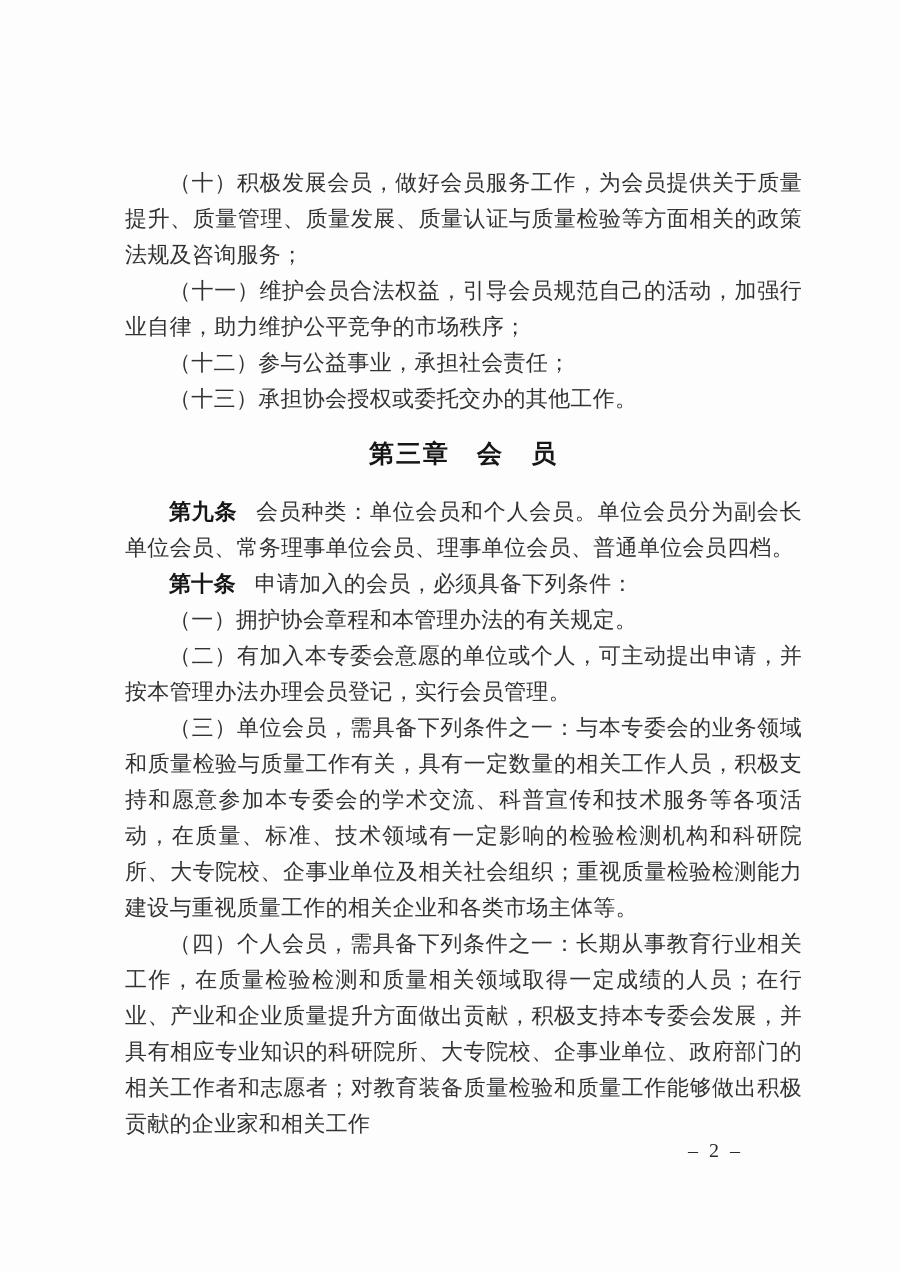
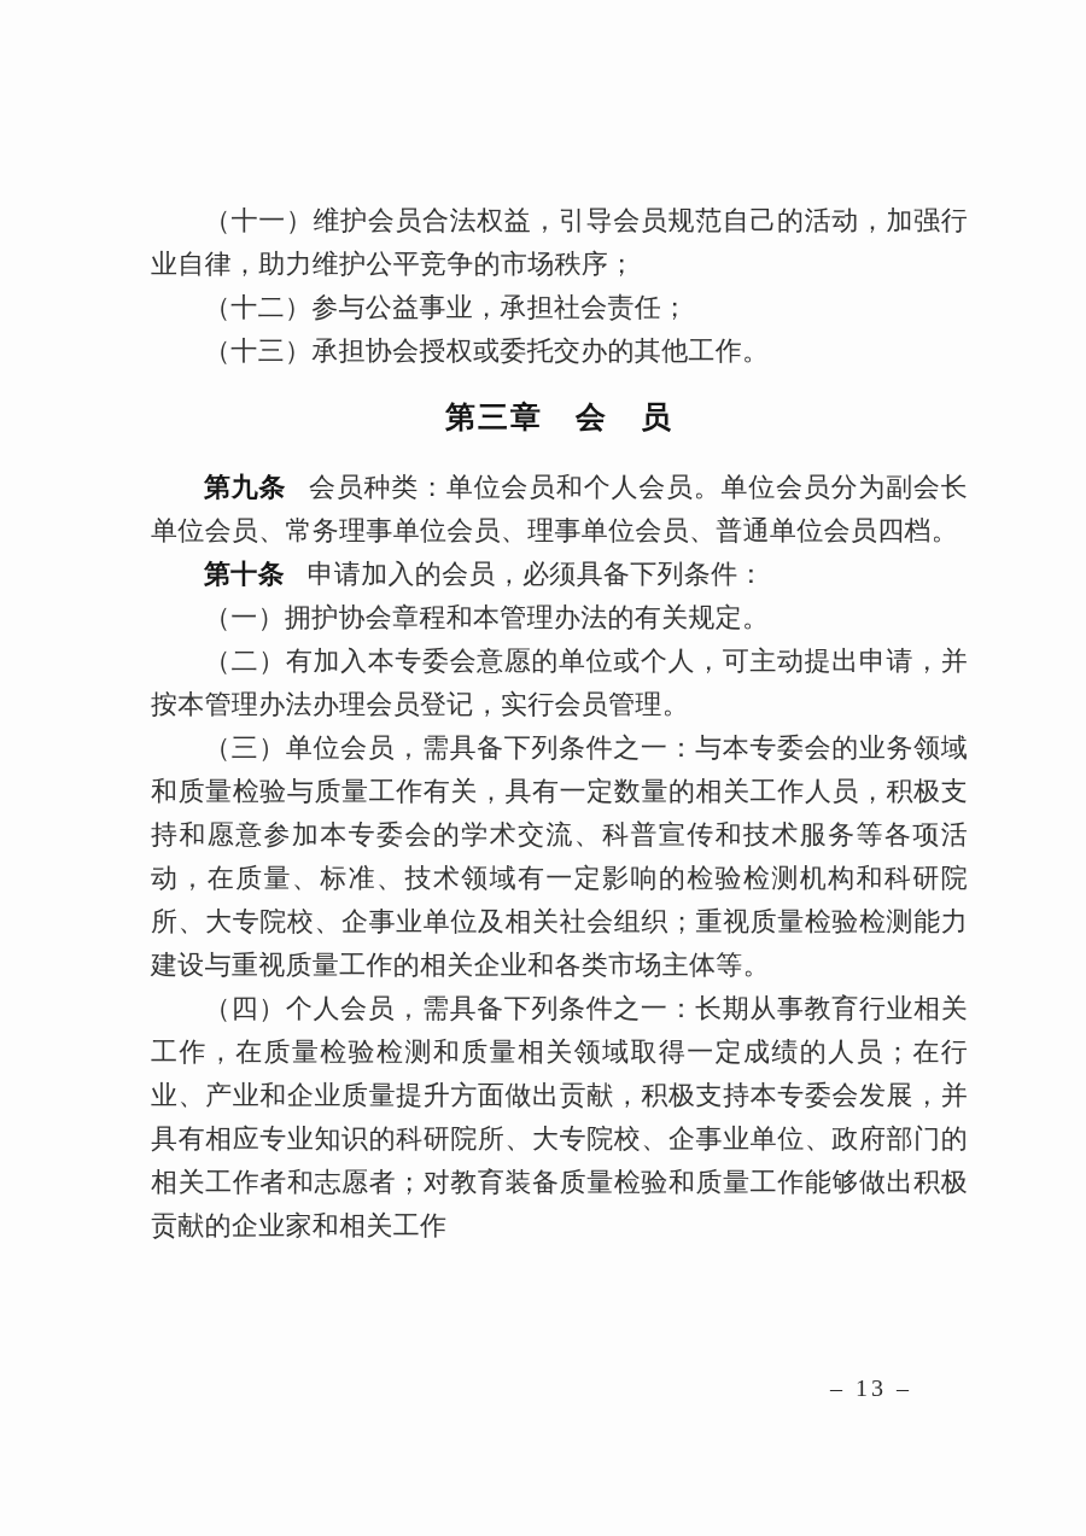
- （十）积极发展会员，做好会员服务工作，为会员提供关于质量提升、质量管理、质量发展、质量认证与质量检验等方面相关的政策法规及咨询服务；
  （十一）维护会员合法权益，引导会员规范自己的活动，加强行业自律，助力维护公平竞争的市场秩序；
  （十二）参与公益事业，承担社会责任；
  （十三）承担协会授权或委托交办的其他工作。
  第三章 会 员
  第九条 会员种类：单位会员和个人会员。单位会员分为副会长单位会员、常务理事单位会员、理事单位会员、普通单位会员四档。
  第十条 申请加入的会员，必须具备下列条件：
  （一）拥护协会章程和本管理办法的有关规定。
  （二）有加入本专委会意愿的单位或个人，可主动提出申请，并按本管理办法办理会员登记，实行会员管理。
  （三）单位会员，需具备下列条件之一：与本专委会的业务领域和质量检验与质量工作有关，具有一定数量的相关工作人员，积极支持和愿意参加本专委会的学术交流、科普宣传和技术服务等各项活动，在质量、标准、技术领域有一定影响的检验检测机构和科研院所、大专院校、企事业单位及相关社会组织；重视质量检验检测能力建设与重视质量工作的相关企业和各类市场主体等。
  （四）个人会员，需具备下列条件之一：长期从事教育行业相关工作，在质量检验检测和质量相关领域取得一定成绩的人员；在行业、产业和企业质量提升方面做出贡献，积极支持本专委会发展，并具有相应专业知识的科研院所、大专院校、企事业单位、政府部门的相关工作者和志愿者；对教育装备质量检验和质量工作能够做出积极贡献的企业家和相关工作
- – 2 –
+ – 13 –
